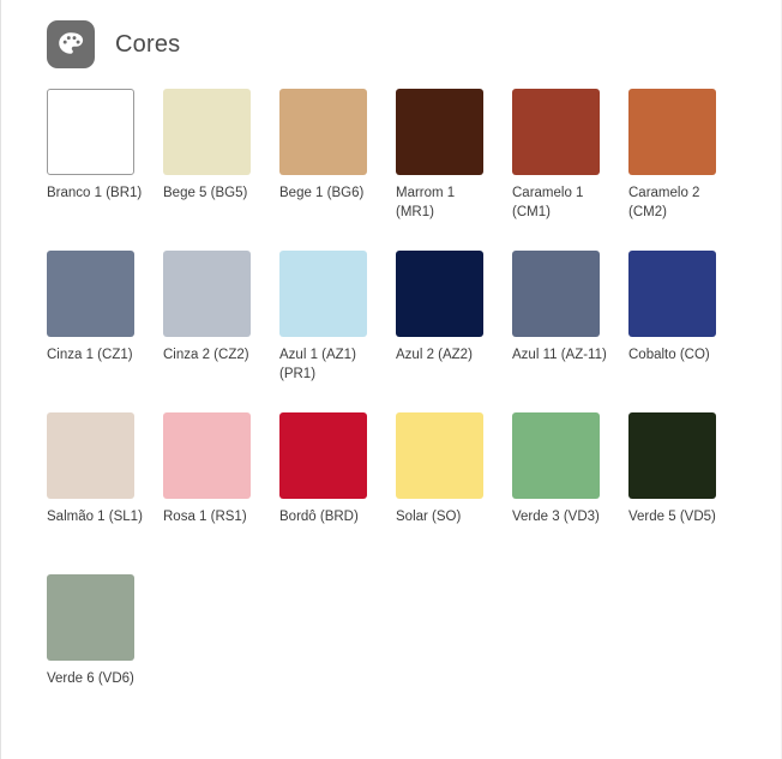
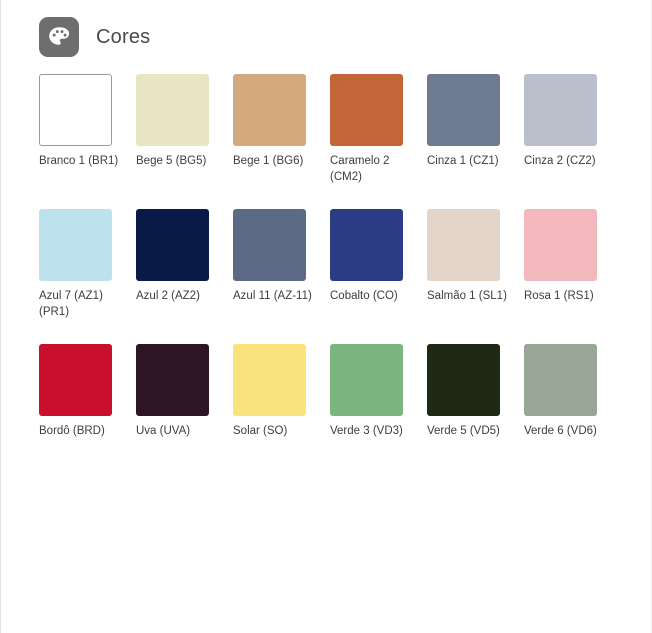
  Cores
  Branco 1 (BR1)
  Bege 5 (BG5)
  Bege 1 (BG6)
- Marrom 1 (MR1)
- Caramelo 1 (CM1)
  Caramelo 2 (CM2)
  Cinza 1 (CZ1)
  Cinza 2 (CZ2)
- Azul 1 (AZ1) (PR1)
+ Azul 7 (AZ1) (PR1)
  Azul 2 (AZ2)
  Azul 11 (AZ-11)
  Cobalto (CO)
  Salmão 1 (SL1)
  Rosa 1 (RS1)
  Bordô (BRD)
+ Uva (UVA)
  Solar (SO)
  Verde 3 (VD3)
  Verde 5 (VD5)
  Verde 6 (VD6)
